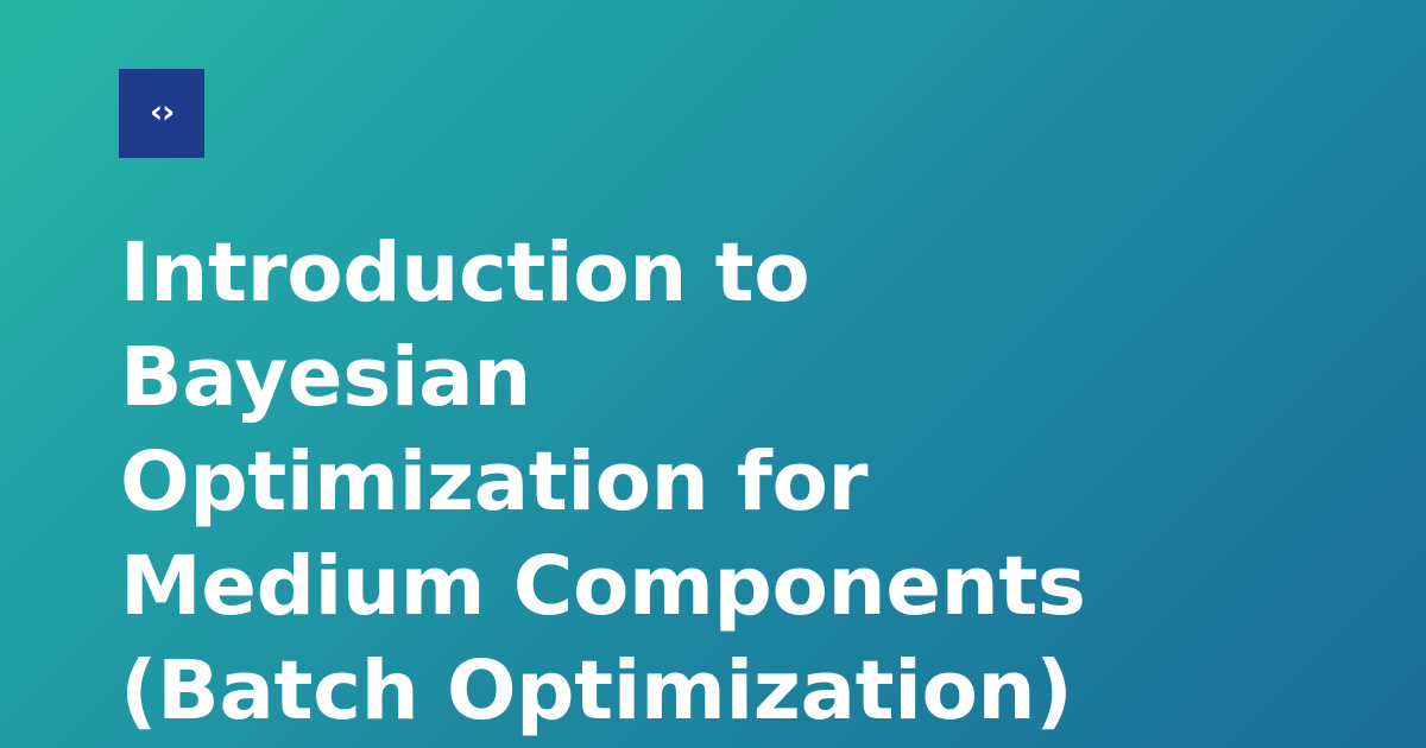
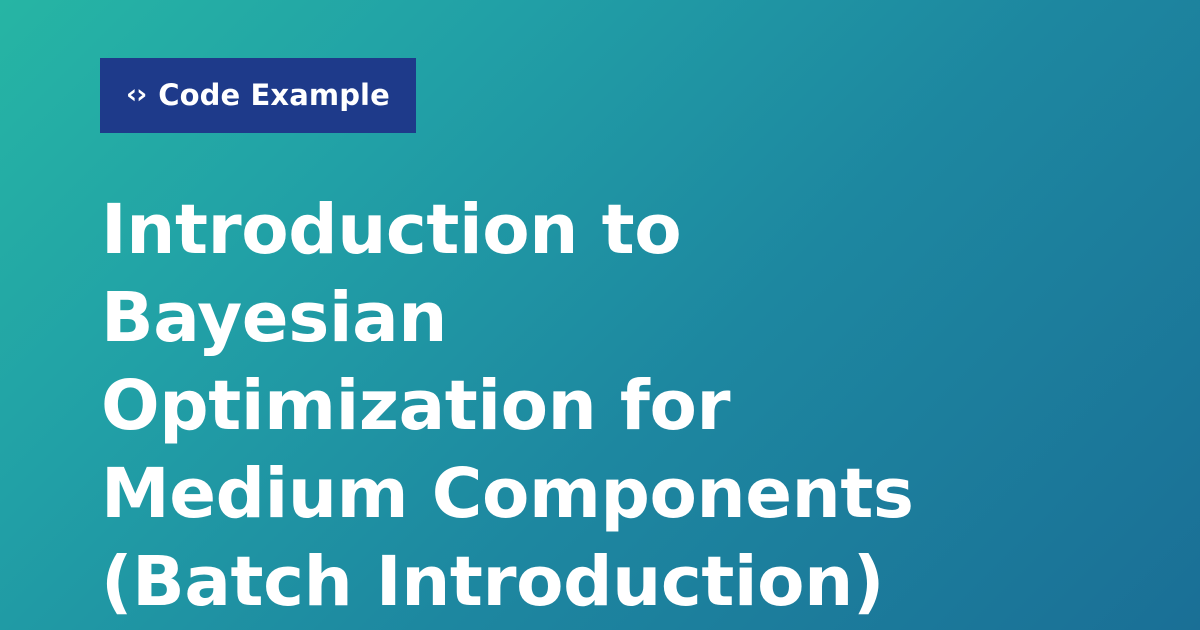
  ‹›
+ Code Example
- Introduction to Bayesian Optimization for Medium Components (Batch Optimization)
+ Introduction to Bayesian Optimization for Medium Components (Batch Introduction)
